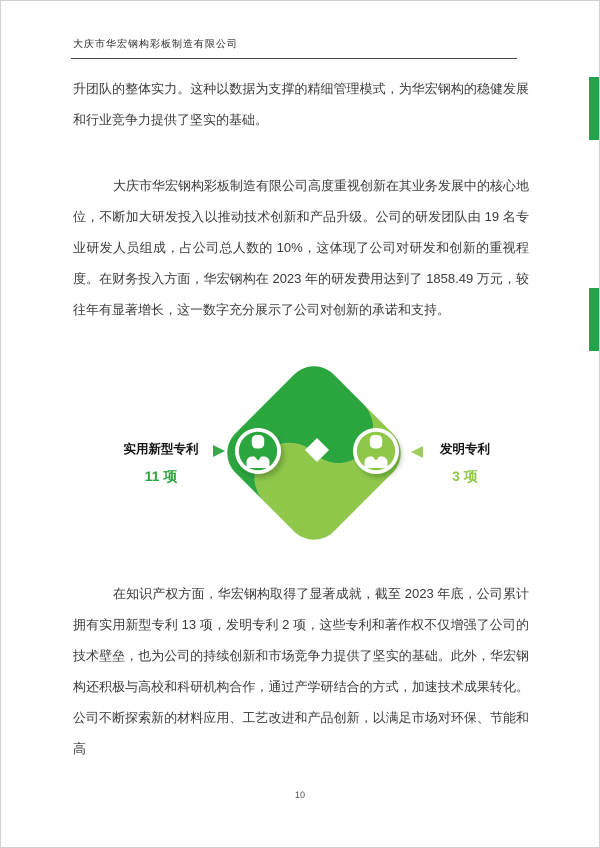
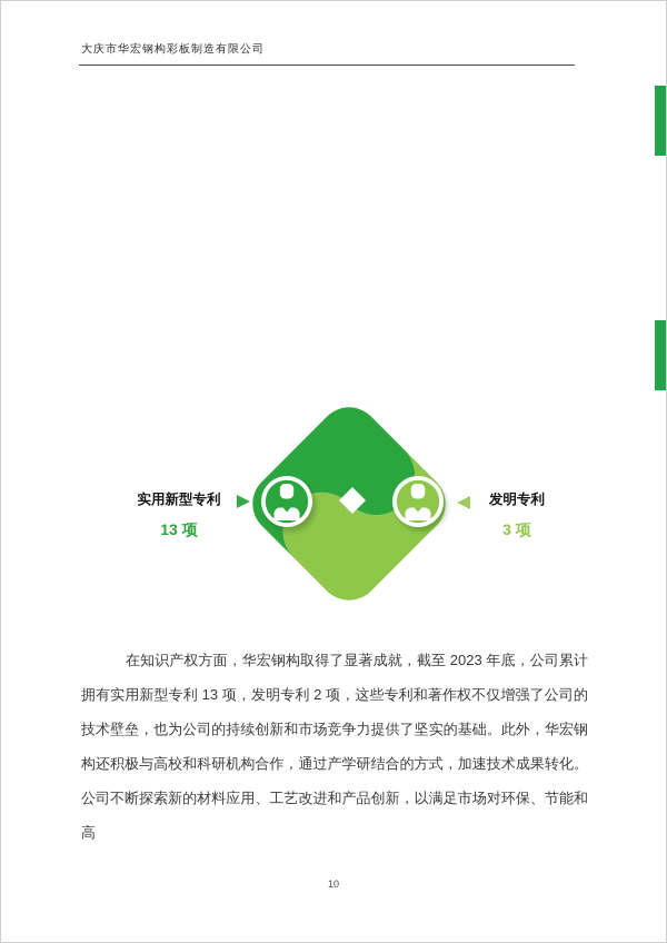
  大庆市华宏钢构彩板制造有限公司
- 升团队的整体实力。这种以数据为支撑的精细管理模式，为华宏钢构的稳健发展和行业竞争力提供了坚实的基础。
- 大庆市华宏钢构彩板制造有限公司高度重视创新在其业务发展中的核心地位，不断加大研发投入以推动技术创新和产品升级。公司的研发团队由 19 名专业研发人员组成，占公司总人数的 10%，这体现了公司对研发和创新的重视程度。在财务投入方面，华宏钢构在 2023 年的研发费用达到了 1858.49 万元，较往年有显著增长，这一数字充分展示了公司对创新的承诺和支持。
  实用新型专利
- 11 项
+ 13 项
  发明专利
  3 项
  在知识产权方面，华宏钢构取得了显著成就，截至 2023 年底，公司累计拥有实用新型专利 13 项，发明专利 2 项，这些专利和著作权不仅增强了公司的技术壁垒，也为公司的持续创新和市场竞争力提供了坚实的基础。此外，华宏钢构还积极与高校和科研机构合作，通过产学研结合的方式，加速技术成果转化。公司不断探索新的材料应用、工艺改进和产品创新，以满足市场对环保、节能和高
  10
